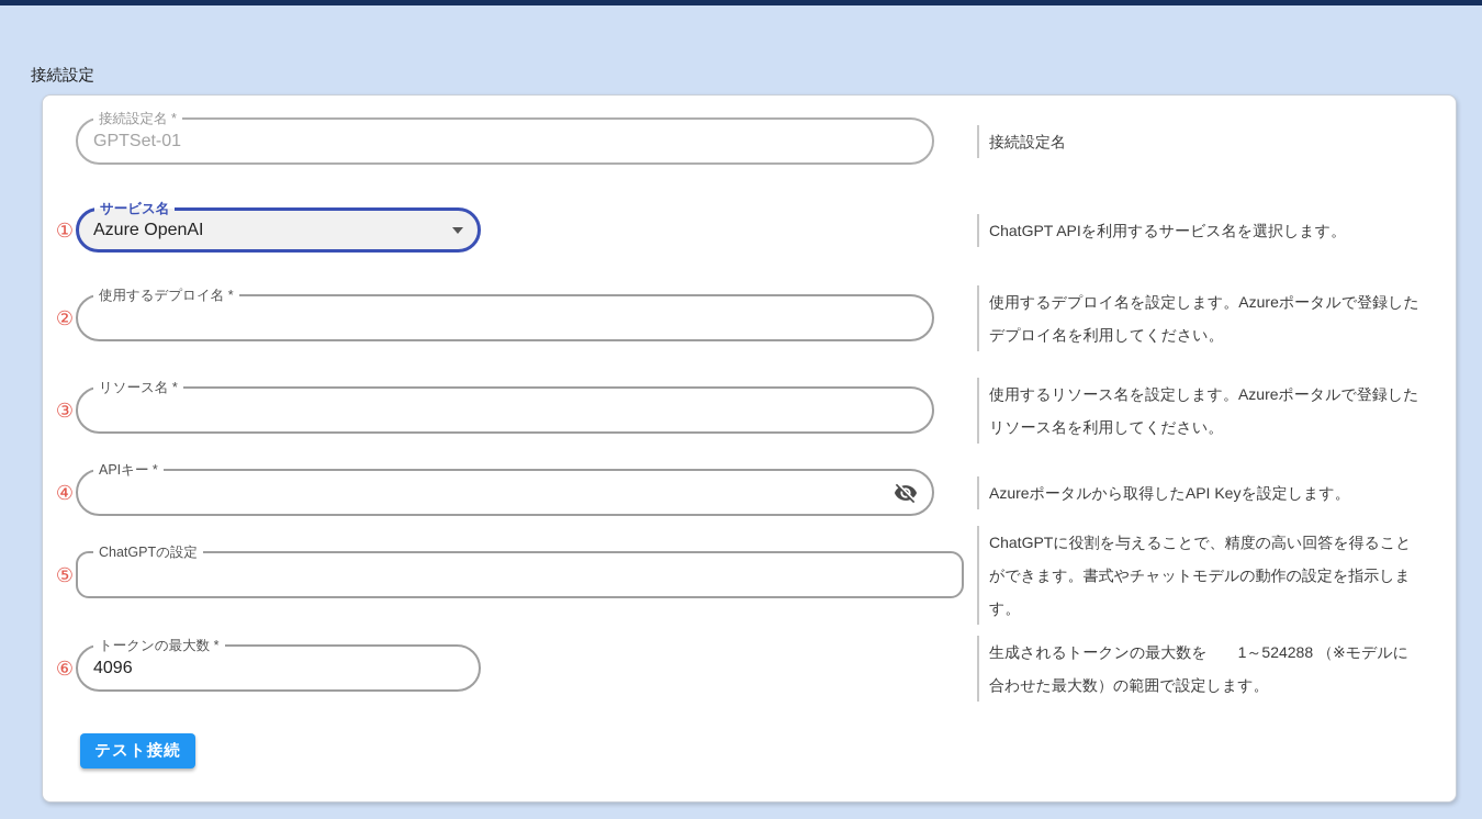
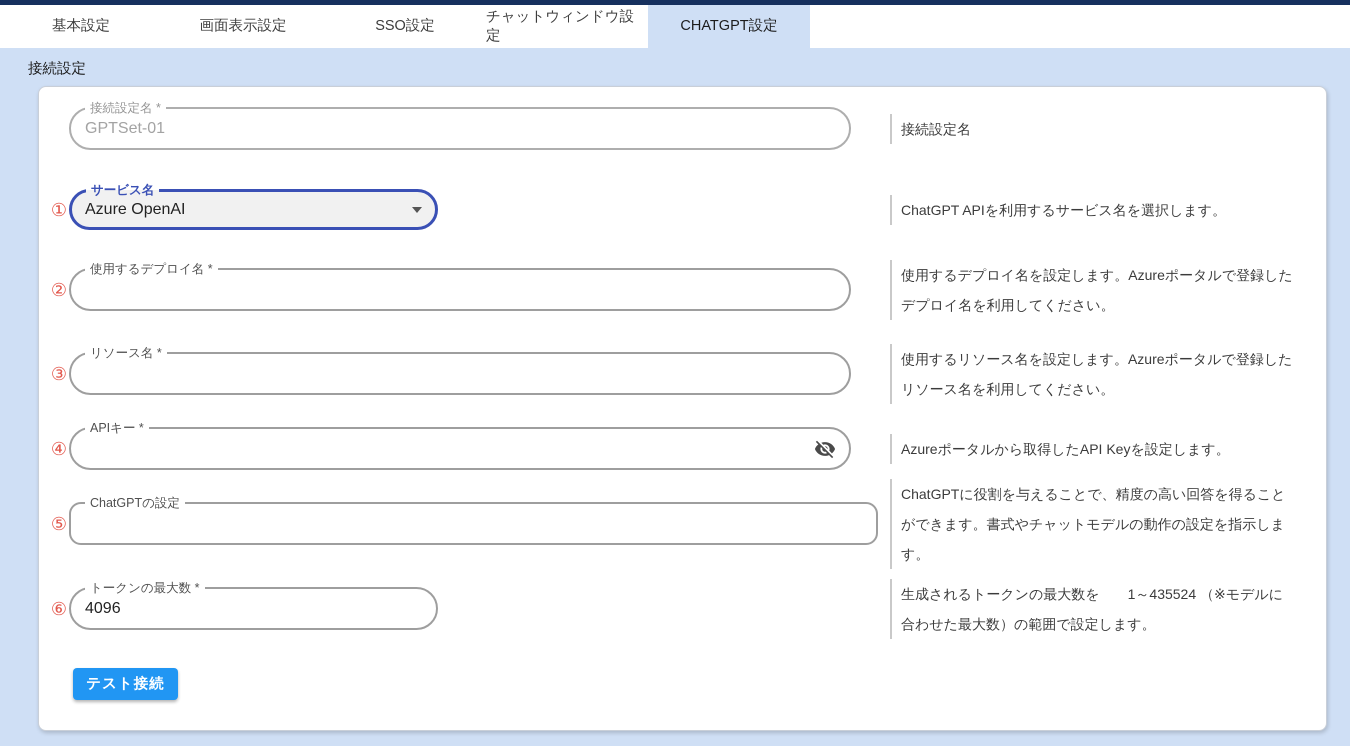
+ 基本設定
+ 画面表示設定
+ SSO設定
+ チャットウィンドウ設定
+ CHATGPT設定
  接続設定
  接続設定名 *
  GPTSet-01
  接続設定名
  ①
  サービス名
  Azure OpenAI
  ChatGPT APIを利用するサービス名を選択します。
  ②
  使用するデプロイ名 *
  使用するデプロイ名を設定します。Azureポータルで登録したデプロイ名を利用してください。
  ③
  リソース名 *
  使用するリソース名を設定します。Azureポータルで登録したリソース名を利用してください。
  ④
  APIキー *
  Azureポータルから取得したAPI Keyを設定します。
  ⑤
  ChatGPTの設定
  ChatGPTに役割を与えることで、精度の高い回答を得ることができます。書式やチャットモデルの動作の設定を指示します。
  ⑥
  トークンの最大数 *
  4096
- 生成されるトークンの最大数を 1～524288 （※モデルに合わせた最大数）の範囲で設定します。
+ 生成されるトークンの最大数を 1～435524 （※モデルに合わせた最大数）の範囲で設定します。
  テスト接続
